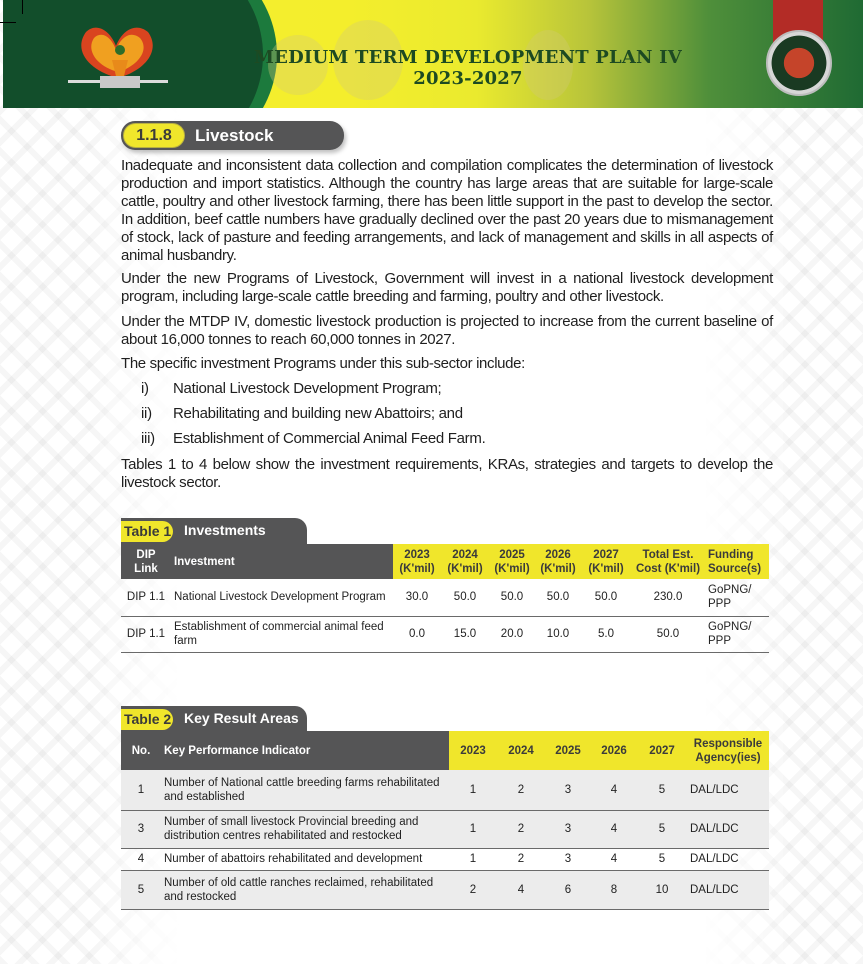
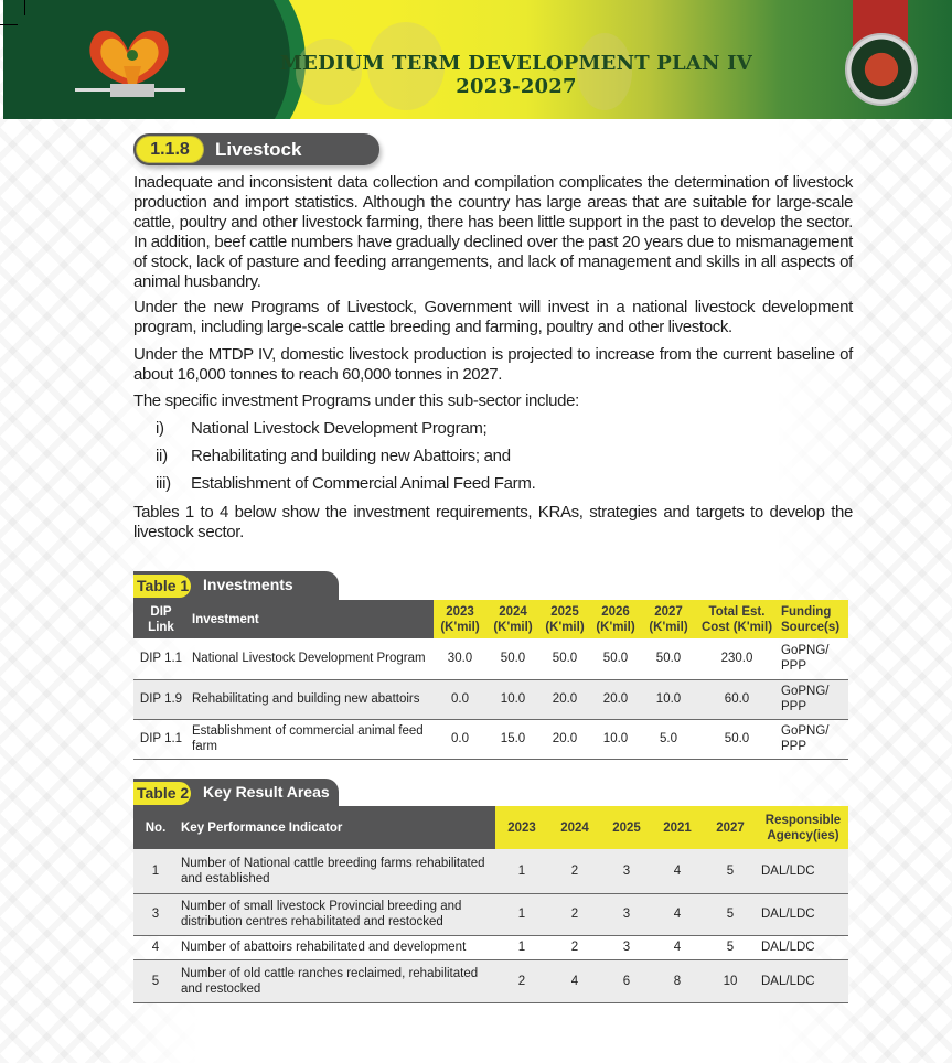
  MEDIUM TERM DEVELOPMENT PLAN IV
  2023-2027
  1.1.8
  Livestock
  Inadequate and inconsistent data collection and compilation complicates the determination of livestock production and import statistics. Although the country has large areas that are suitable for large-scale cattle, poultry and other livestock farming, there has been little support in the past to develop the sector. In addition, beef cattle numbers have gradually declined over the past 20 years due to mismanagement of stock, lack of pasture and feeding arrangements, and lack of management and skills in all aspects of animal husbandry.
  Under the new Programs of Livestock, Government will invest in a national livestock development program, including large-scale cattle breeding and farming, poultry and other livestock.
  Under the MTDP IV, domestic livestock production is projected to increase from the current baseline of about 16,000 tonnes to reach 60,000 tonnes in 2027.
  The specific investment Programs under this sub-sector include:
  i) National Livestock Development Program;
  ii) Rehabilitating and building new Abattoirs; and
  iii) Establishment of Commercial Animal Feed Farm.
  Tables 1 to 4 below show the investment requirements, KRAs, strategies and targets to develop the livestock sector.
  Table 1
  Investments
  DIP Link	Investment	2023 (K'mil)	2024 (K'mil)	2025 (K'mil)	2026 (K'mil)	2027 (K'mil)	Total Est. Cost (K'mil)	Funding Source(s)
  DIP 1.1	National Livestock Development Program	30.0	50.0	50.0	50.0	50.0	230.0	GoPNG/ PPP
+ DIP 1.9	Rehabilitating and building new abattoirs	0.0	10.0	20.0	20.0	10.0	60.0	GoPNG/ PPP
  DIP 1.1	Establishment of commercial animal feed farm	0.0	15.0	20.0	10.0	5.0	50.0	GoPNG/ PPP
  Table 2
  Key Result Areas
- No.	Key Performance Indicator	2023	2024	2025	2026	2027	Responsible Agency(ies)
+ No.	Key Performance Indicator	2023	2024	2025	2021	2027	Responsible Agency(ies)
  1	Number of National cattle breeding farms rehabilitated and established	1	2	3	4	5	DAL/LDC
  3	Number of small livestock Provincial breeding and distribution centres rehabilitated and restocked	1	2	3	4	5	DAL/LDC
  4	Number of abattoirs rehabilitated and development	1	2	3	4	5	DAL/LDC
  5	Number of old cattle ranches reclaimed, rehabilitated and restocked	2	4	6	8	10	DAL/LDC
